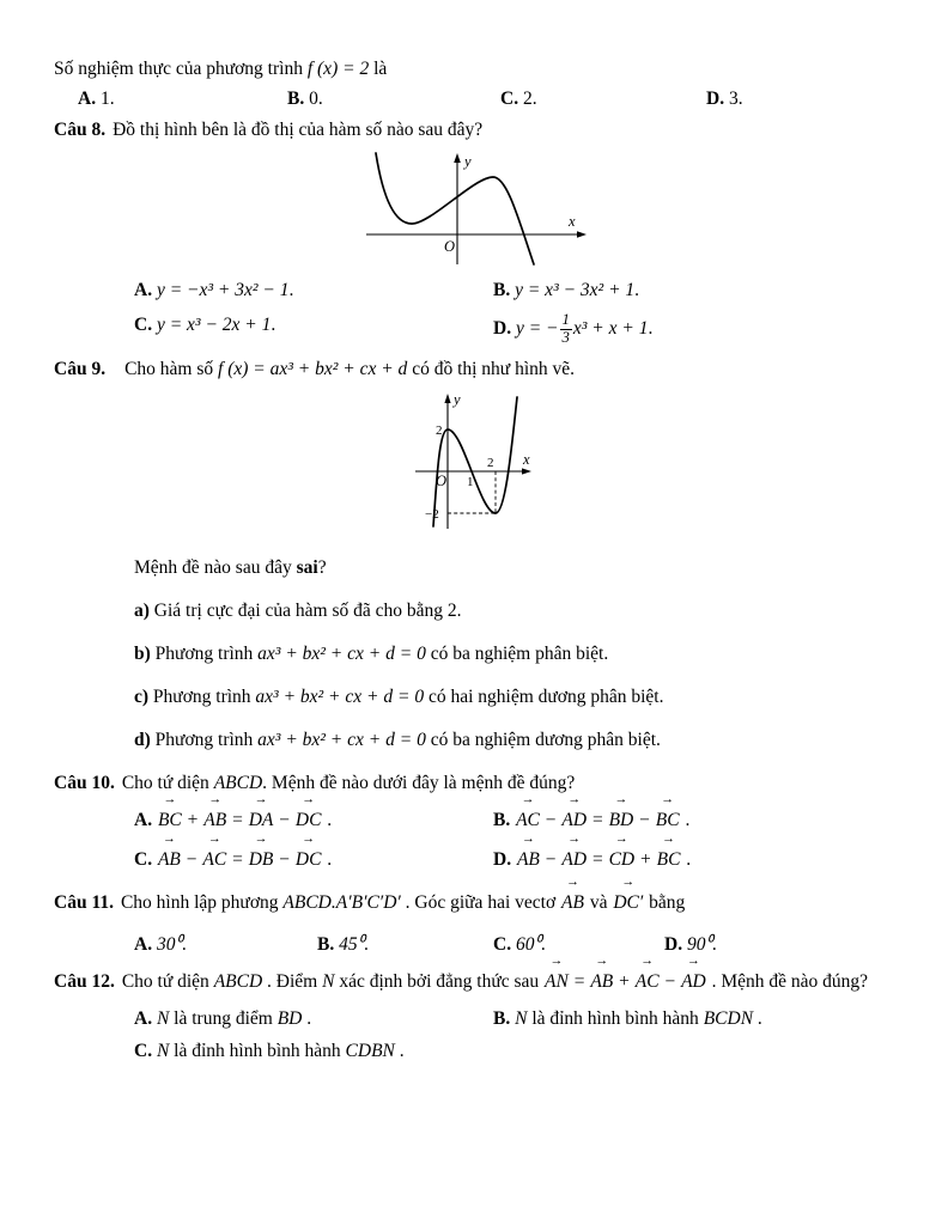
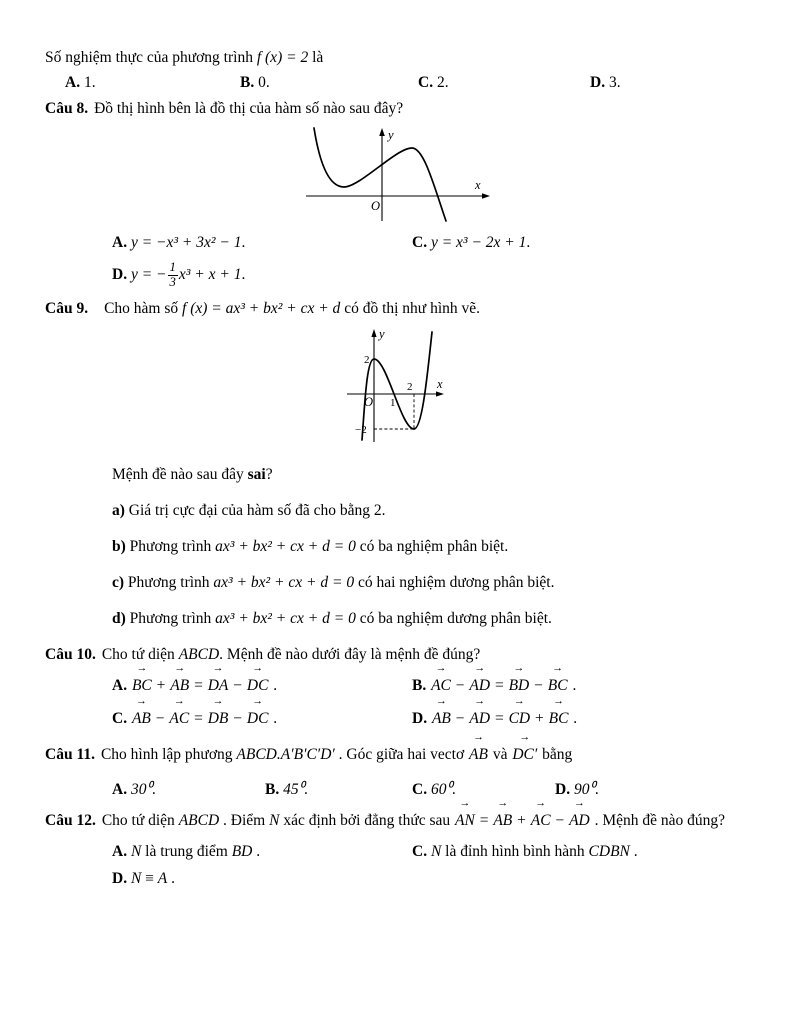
  Số nghiệm thực của phương trình f (x) = 2 là
  A. 1.
  B. 0.
  C. 2.
  D. 3.
  Câu 8. Đồ thị hình bên là đồ thị của hàm số nào sau đây?
  y
  x
  O
  A. y = −x³ + 3x² − 1.
- B. y = x³ − 3x² + 1.
  C. y = x³ − 2x + 1.
  D. y = −
  1
  3
  x³ + x + 1.
  Câu 9. Cho hàm số f (x) = ax³ + bx² + cx + d có đồ thị như hình vẽ.
  y
  x
  O
  2
  −2
  1
  2
  Mệnh đề nào sau đây sai?
  a) Giá trị cực đại của hàm số đã cho bằng 2.
  b) Phương trình ax³ + bx² + cx + d = 0 có ba nghiệm phân biệt.
  c) Phương trình ax³ + bx² + cx + d = 0 có hai nghiệm dương phân biệt.
  d) Phương trình ax³ + bx² + cx + d = 0 có ba nghiệm dương phân biệt.
  Câu 10. Cho tứ diện ABCD. Mệnh đề nào dưới đây là mệnh đề đúng?
  A. BC + AB = DA − DC .
  B. AC − AD = BD − BC .
  C. AB − AC = DB − DC .
  D. AB − AD = CD + BC .
  Câu 11. Cho hình lập phương ABCD.A′B′C′D′ . Góc giữa hai vectơ AB và DC′ bằng
  A. 30⁰.
  B. 45⁰.
  C. 60⁰.
  D. 90⁰.
  Câu 12. Cho tứ diện ABCD . Điểm N xác định bởi đẳng thức sau AN = AB + AC − AD . Mệnh đề nào đúng?
  A. N là trung điểm BD .
- B. N là đỉnh hình bình hành BCDN .
  C. N là đỉnh hình bình hành CDBN .
+ D. N ≡ A .
